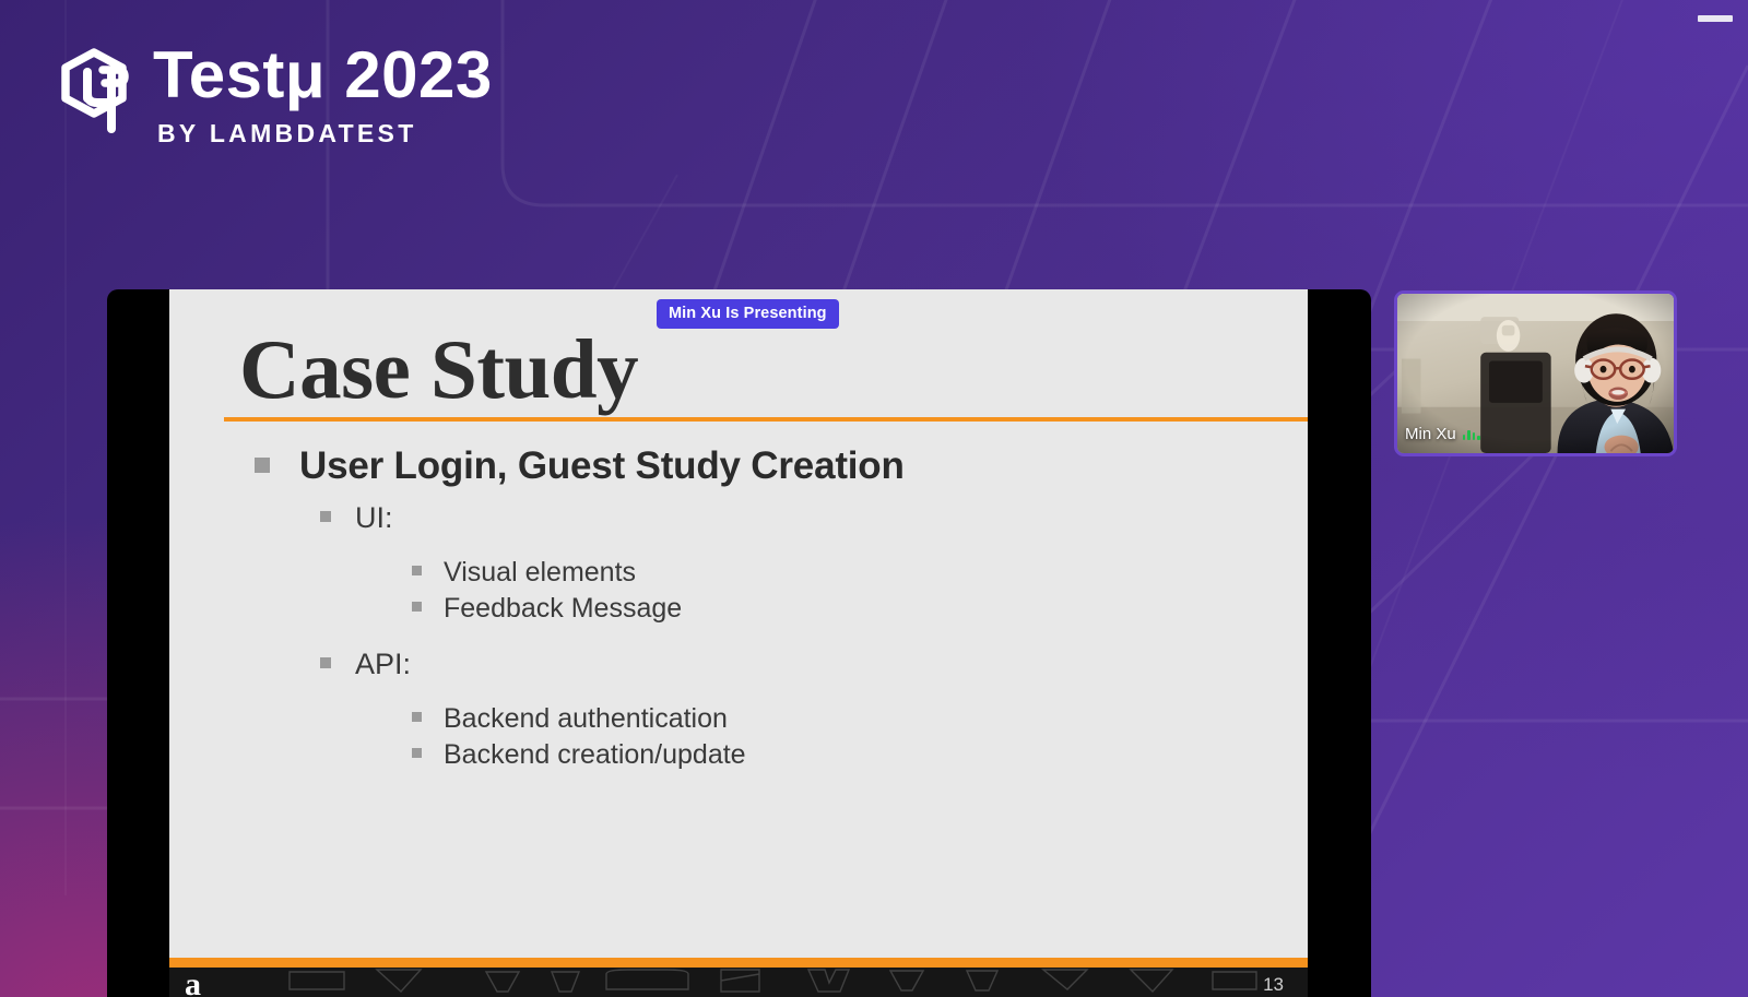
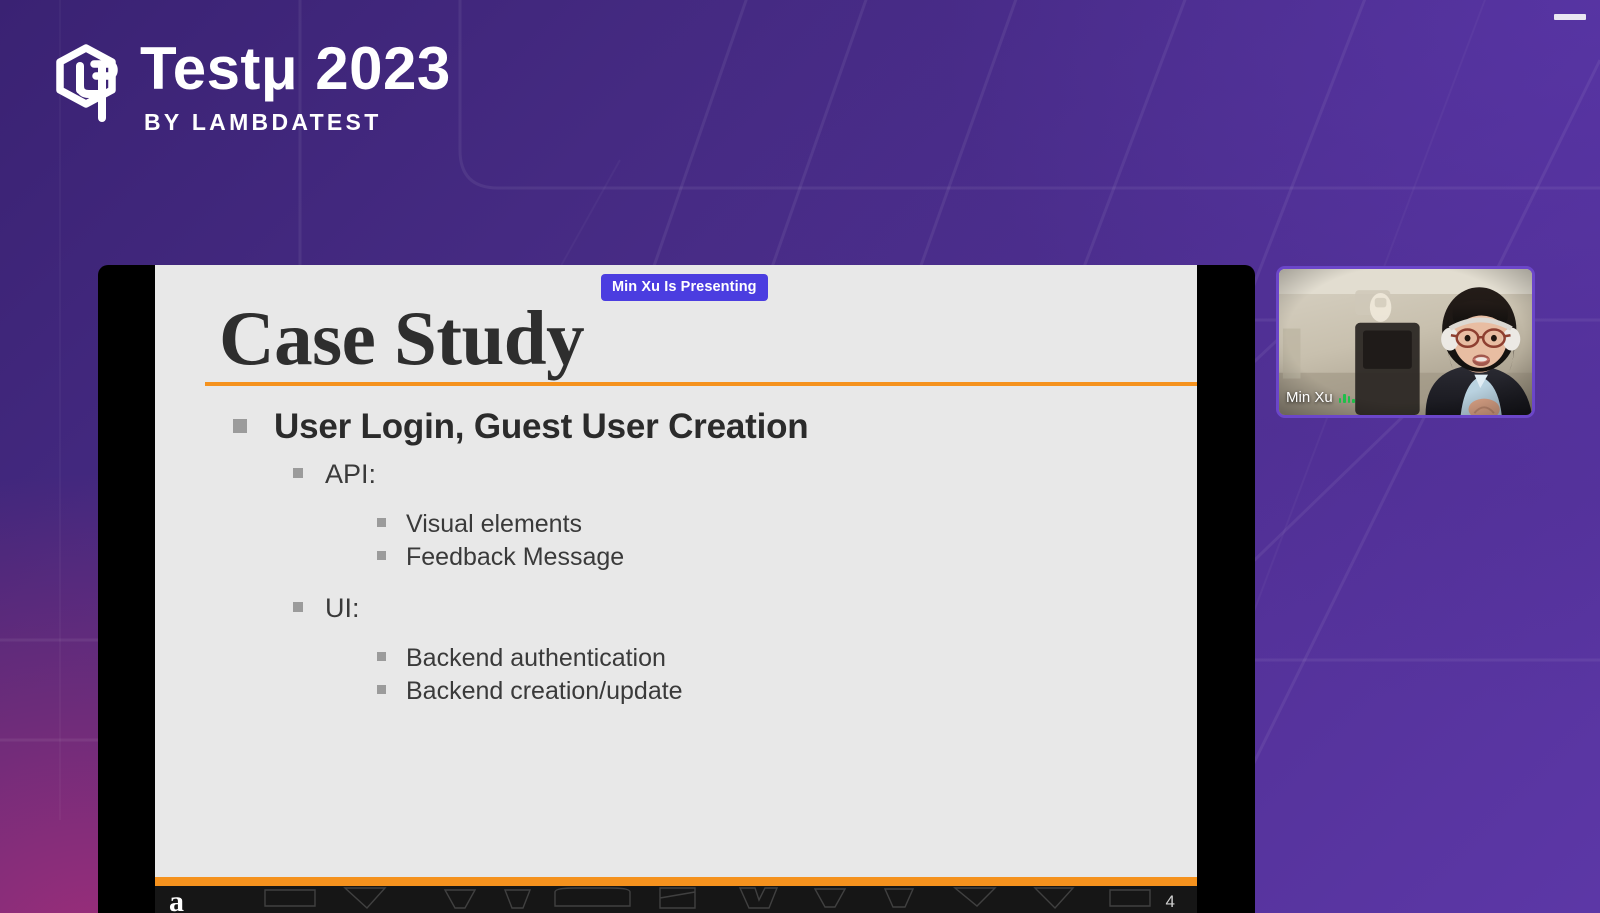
  Testμ 2023
  BY LAMBDATEST
  Min Xu Is Presenting
  Case Study
- User Login, Guest Study Creation
+ User Login, Guest User Creation
- UI:
+ API:
  Visual elements
  Feedback Message
- API:
+ UI:
  Backend authentication
  Backend creation/update
  a
- 13
+ 4
  Min Xu
